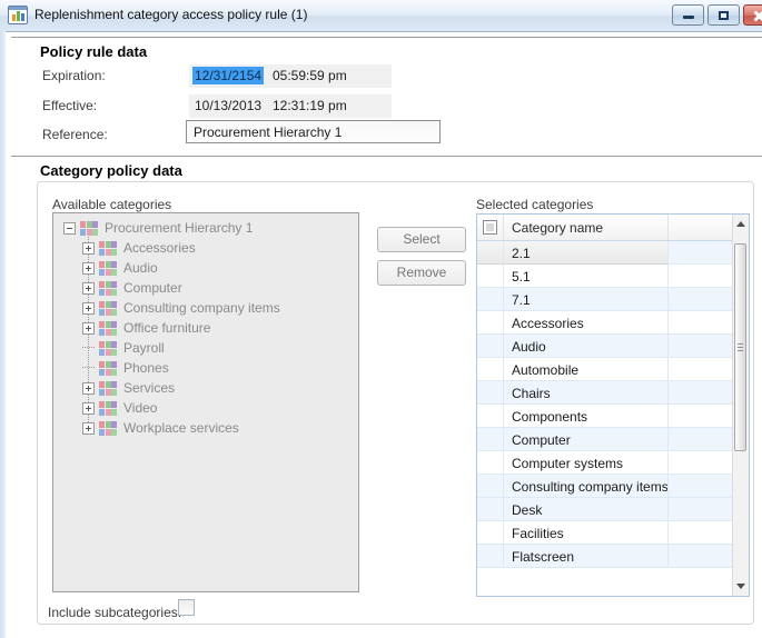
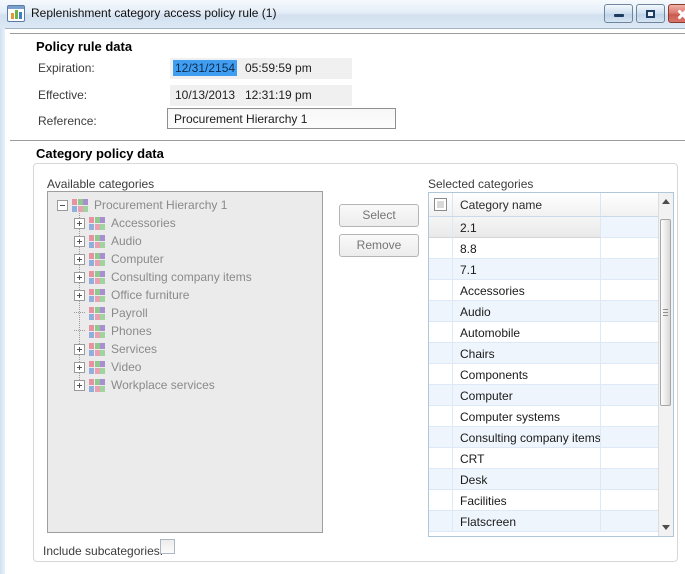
  Replenishment category access policy rule (1)
  Policy rule data
  Expiration:
  12/31/2154
  05:59:59 pm
  Effective:
  10/13/2013
  12:31:19 pm
  Reference:
  Procurement Hierarchy 1
  Category policy data
  Available categories
  Procurement Hierarchy 1
  Accessories
  Audio
  Computer
  Consulting company items
  Office furniture
  Payroll
  Phones
  Services
  Video
  Workplace services
  Select
  Remove
  Selected categories
  Category name
  2.1
- 5.1
+ 8.8
  7.1
  Accessories
  Audio
  Automobile
  Chairs
  Components
  Computer
  Computer systems
  Consulting company items
+ CRT
  Desk
  Facilities
  Flatscreen
  Include subcategories
